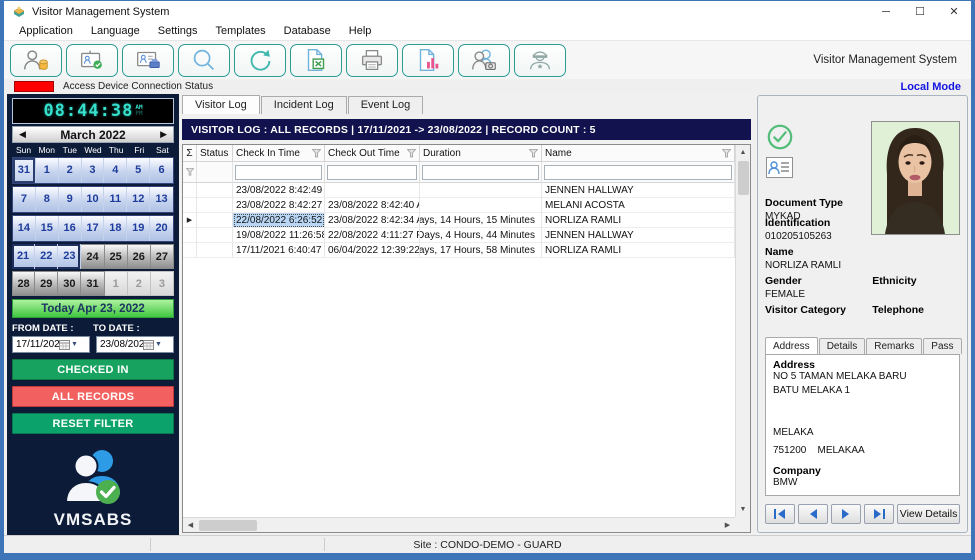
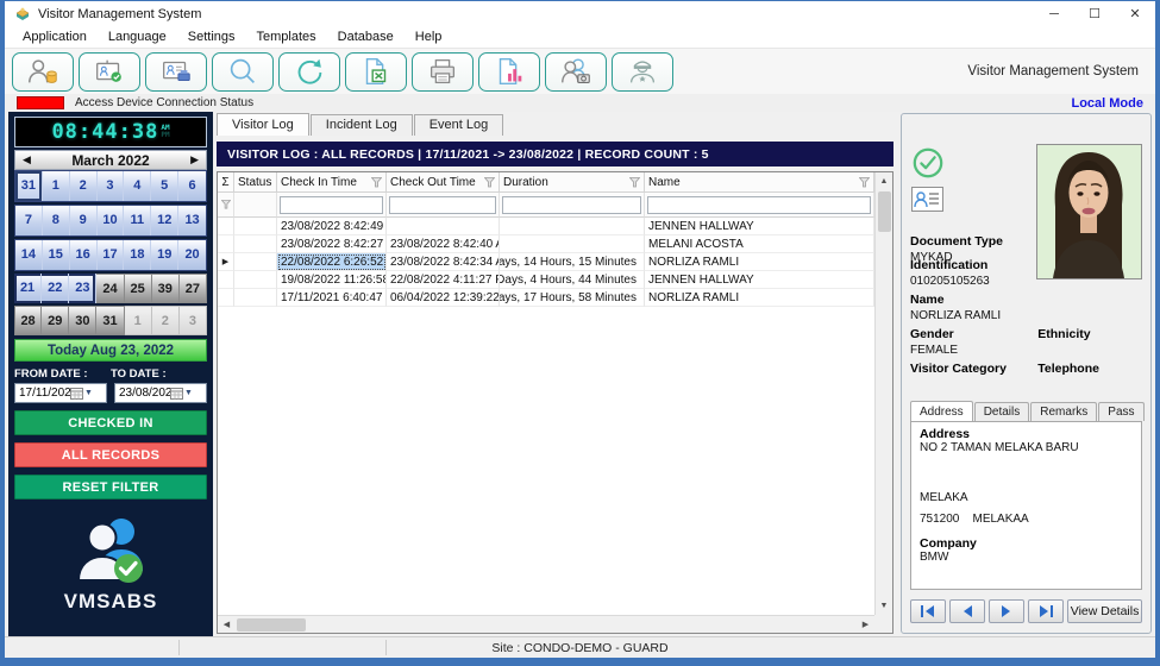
  Visitor Management System
  ─
  ☐
  ✕
  Application
  Language
  Settings
  Templates
  Database
  Help
  Visitor Management System
  Access Device Connection Status
  Local Mode
  08:44:38
  ◀
  March 2022
  ▶
- Sun
- Mon
- Tue
- Wed
- Thu
- Fri
- Sat
  31
  1
  2
  3
  4
  5
  6
  7
  8
  9
  10
  11
  12
  13
  14
  15
  16
  17
  18
  19
  20
  21
  22
  23
  24
  25
- 26
+ 39
  27
  28
  29
  30
  31
  1
  2
  3
- Today Apr 23, 2022
+ Today Aug 23, 2022
  FROM DATE :
  TO DATE :
  17/11/202
  23/08/202
  CHECKED IN
  ALL RECORDS
  RESET FILTER
  VMSABS
  Visitor Log
  Incident Log
  Event Log
  VISITOR LOG : ALL RECORDS | 17/11/2021 -> 23/08/2022 | RECORD COUNT : 5
  Σ
  Status
  Check In Time
  Check Out Time
  Duration
  Name
  23/08/2022 8:42:49
  JENNEN HALLWAY
  23/08/2022 8:42:27
  23/08/2022 8:42:40 A
  MELANI ACOSTA
  22/08/2022 6:26:52
  23/08/2022 8:42:34 A
  ays, 14 Hours, 15 Minutes
  NORLIZA RAMLI
  19/08/2022 11:26:58
  22/08/2022 4:11:27 P
  Days, 4 Hours, 44 Minutes
  JENNEN HALLWAY
  17/11/2021 6:40:47
  06/04/2022 12:39:22
  ays, 17 Hours, 58 Minutes
  NORLIZA RAMLI
  Document Type
  MYKAD
  Identification
  010205105263
  Name
  NORLIZA RAMLI
  Gender
  Ethnicity
  FEMALE
  Visitor Category
  Telephone
  Address
  Details
  Remarks
  Pass
  Address
- NO 5 TAMAN MELAKA BARU
+ NO 2 TAMAN MELAKA BARU
- BATU MELAKA 1
  MELAKA
  751200 MELAKAA
  Company
  BMW
  View Details
  Site : CONDO-DEMO - GUARD
